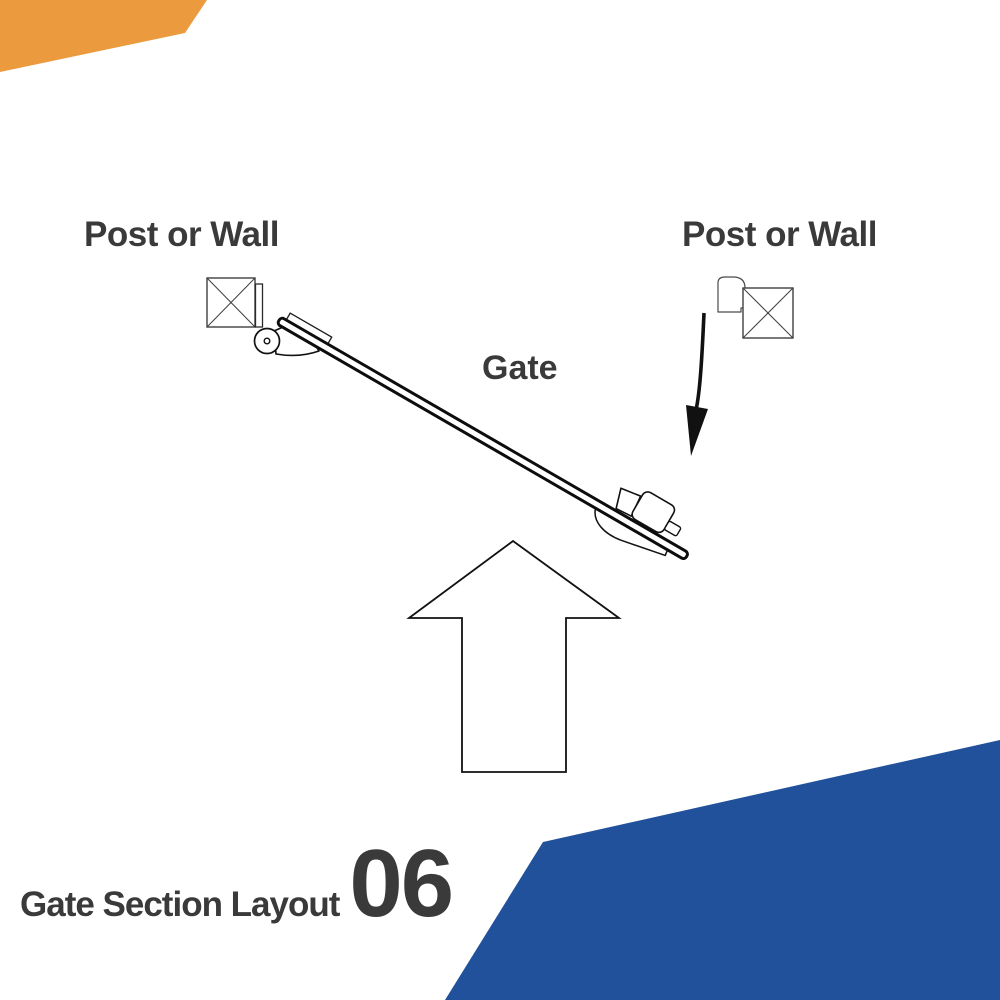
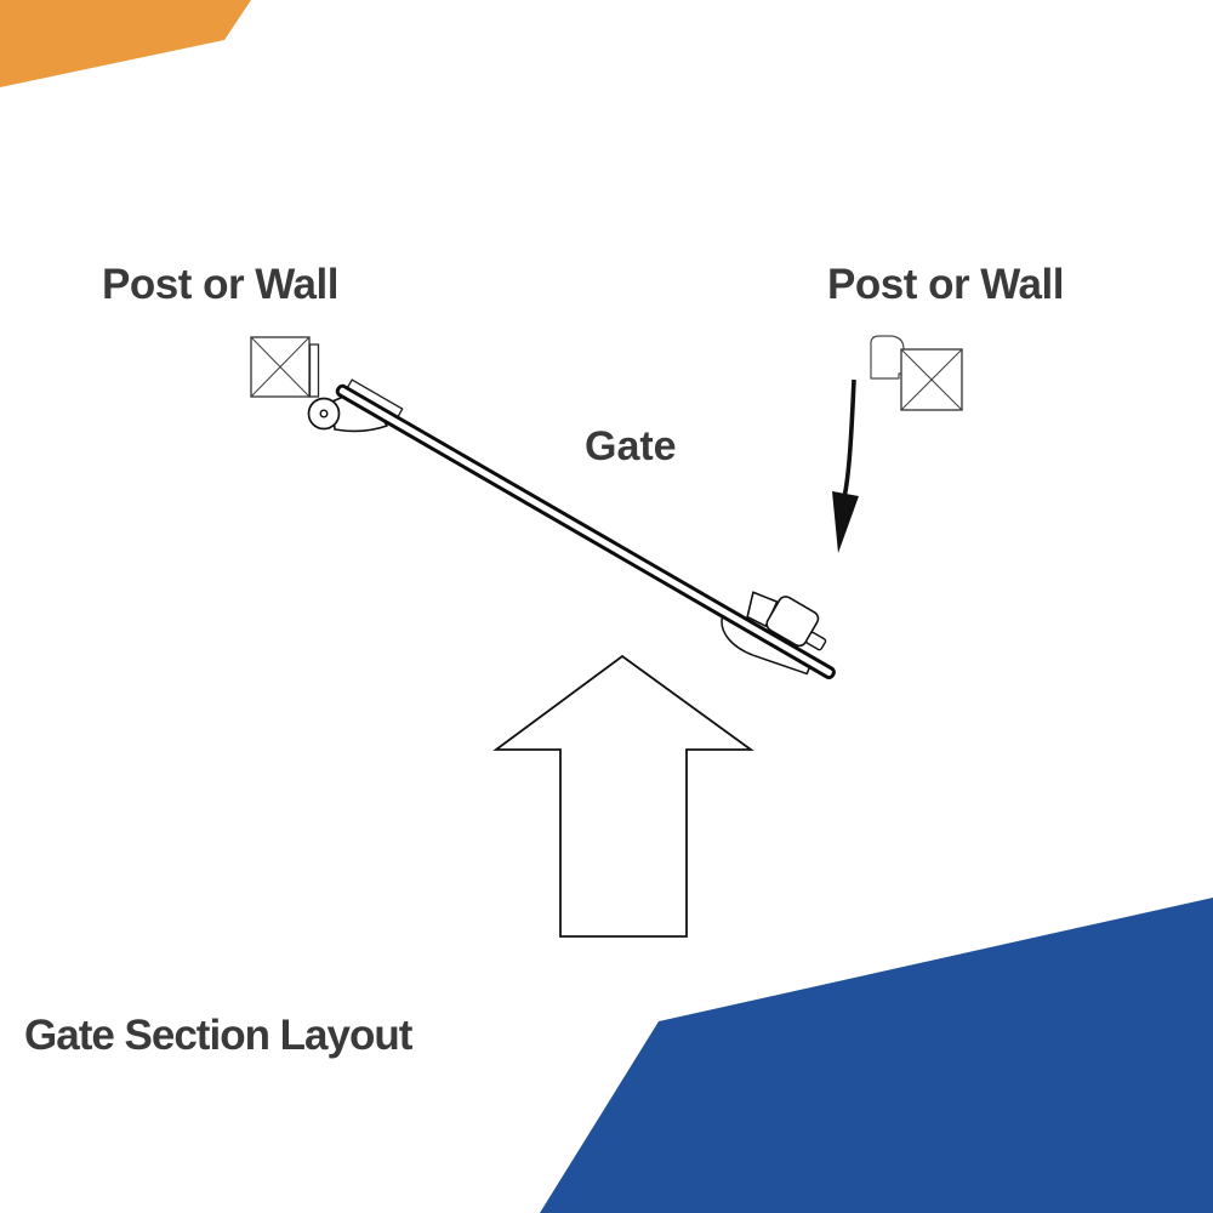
  Post or Wall
  Post or Wall
  Gate
  Gate Section Layout
- 06
